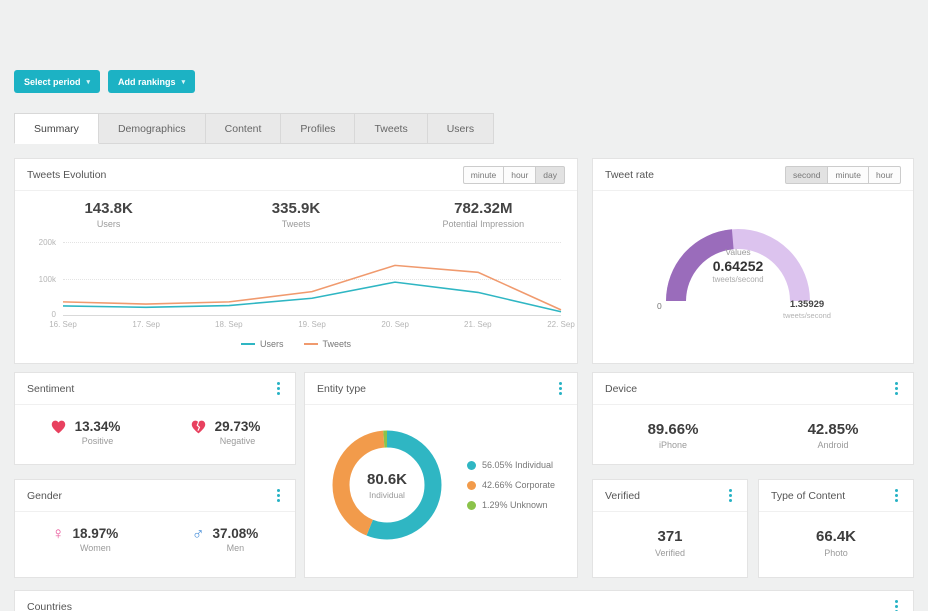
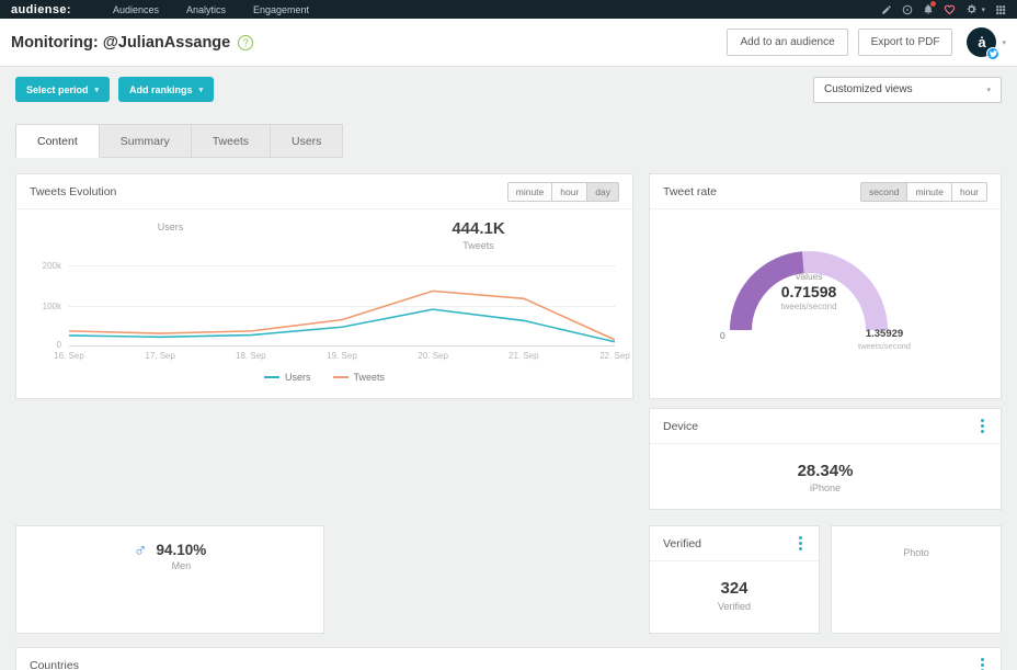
+ audiense:
+ Audiences
+ Analytics
+ Engagement
+ Monitoring: @JulianAssange
+ ?
+ Add to an audience
+ Export to PDF
+ ȧ
  Select period
  Add rankings
+ Customized views
- Summary
+ Content
- Demographics
- Content
+ Summary
- Profiles
  Tweets
  Users
  Tweets Evolution
  minute
  hour
  day
- 143.8K
  Users
- 335.9K
+ 444.1K
  Tweets
- 782.32M
- Potential Impression
  200k
  100k
  0
  16. Sep
  17. Sep
  18. Sep
  19. Sep
  20. Sep
  21. Sep
  22. Sep
  Users
  Tweets
  Tweet rate
  second
  minute
  hour
  Values
- 0.64252
+ 0.71598
  tweets/second
  0
  1.35929
  tweets/second
- Sentiment
- 13.34%
- Positive
- 29.73%
- Negative
- Entity type
- 80.6K
- Individual
- 56.05% Individual
- 42.66% Corporate
- 1.29% Unknown
  Device
- 89.66%
+ 28.34%
  iPhone
- 42.85%
- Android
- Gender
- ♀
- 18.97%
- Women
  ♂
- 37.08%
+ 94.10%
  Men
  Verified
- 371
+ 324
  Verified
- Type of Content
- 66.4K
  Photo
  Countries
